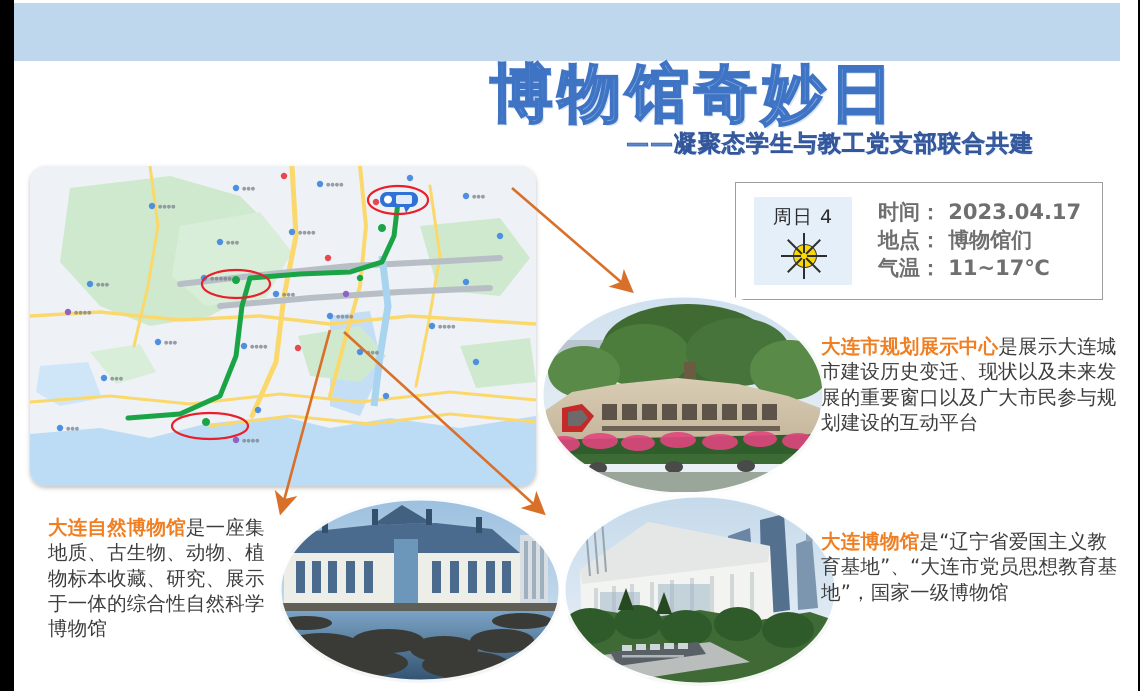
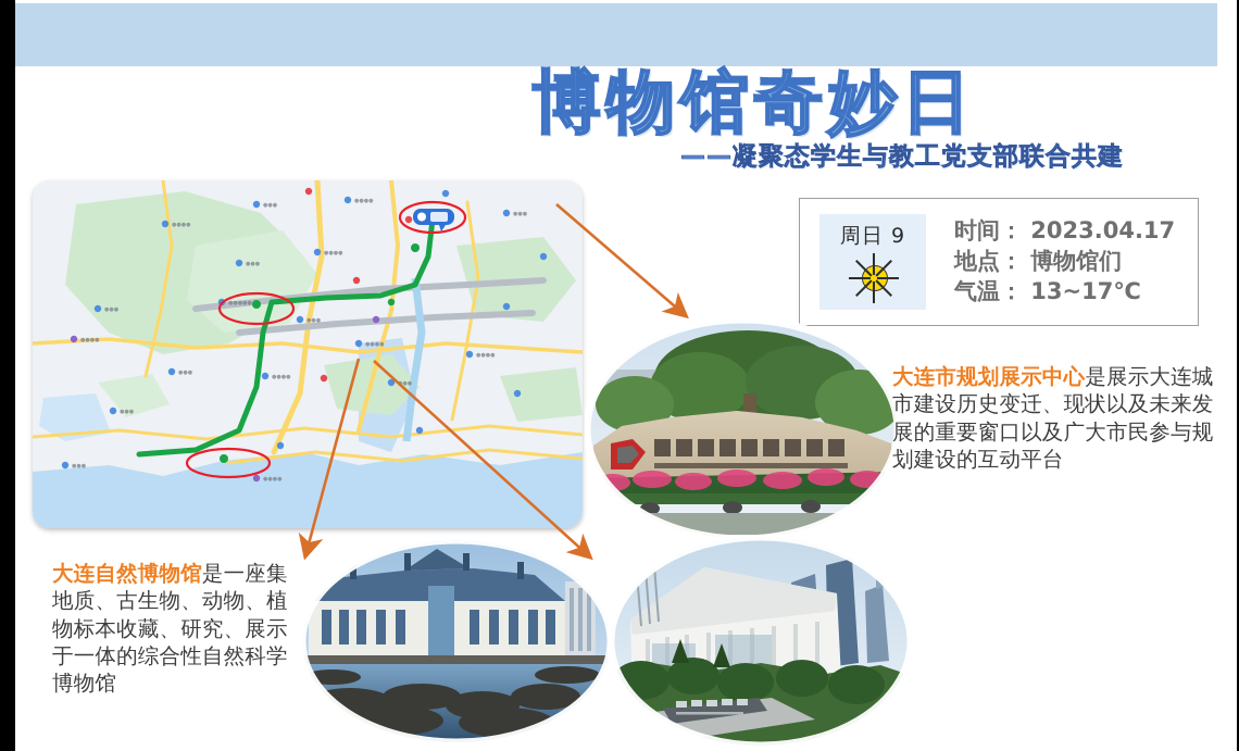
  博物馆奇妙日
  ——凝聚态学生与教工党支部联合共建
- 周日 4
+ 周日 9
  时间： 2023.04.17
  地点： 博物馆们
- 气温： 11~17℃
+ 气温： 13~17℃
  大连市规划展示中心是展示大连城市建设历史变迁、现状以及未来发展的重要窗口以及广大市民参与规划建设的互动平台
  大连自然博物馆是一座集地质、古生物、动物、植物标本收藏、研究、展示于一体的综合性自然科学博物馆
- 大连博物馆是“辽宁省爱国主义教育基地”、“大连市党员思想教育基地”，国家一级博物馆
